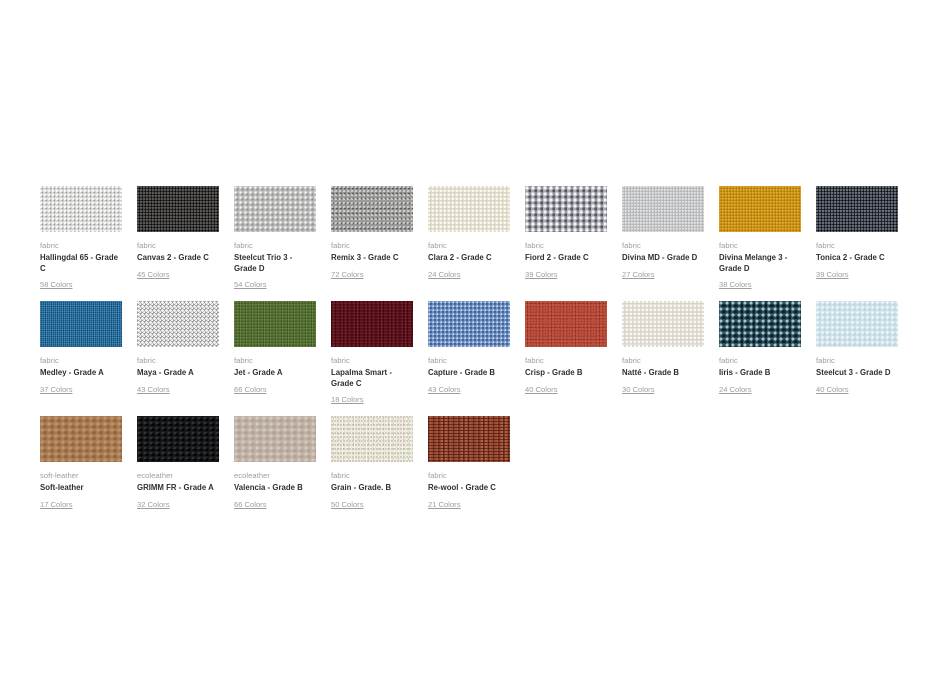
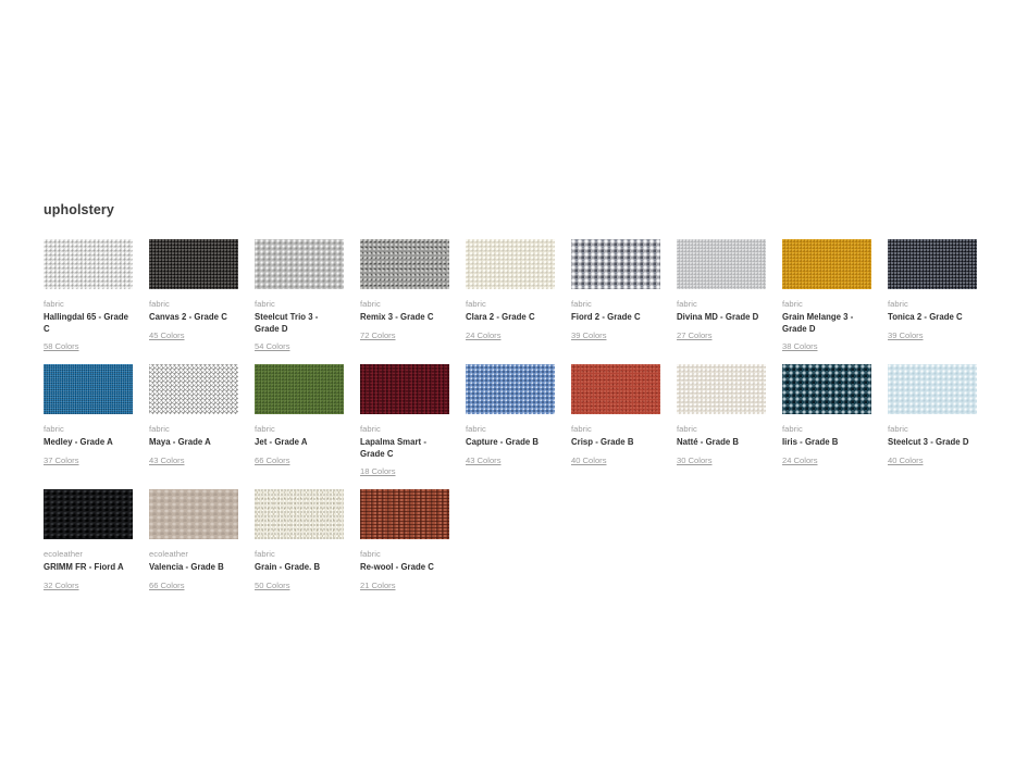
+ upholstery
  fabric
  Hallingdal 65 - Grade C
  58 Colors
  fabric
  Canvas 2 - Grade C
  45 Colors
  fabric
  Steelcut Trio 3 - Grade D
  54 Colors
  fabric
  Remix 3 - Grade C
  72 Colors
  fabric
  Clara 2 - Grade C
  24 Colors
  fabric
  Fiord 2 - Grade C
  39 Colors
  fabric
  Divina MD - Grade D
  27 Colors
  fabric
- Divina Melange 3 - Grade D
+ Grain Melange 3 - Grade D
  38 Colors
  fabric
  Tonica 2 - Grade C
  39 Colors
  fabric
  Medley - Grade A
  37 Colors
  fabric
  Maya - Grade A
  43 Colors
  fabric
  Jet - Grade A
  66 Colors
  fabric
  Lapalma Smart - Grade C
  18 Colors
  fabric
  Capture - Grade B
  43 Colors
  fabric
  Crisp - Grade B
  40 Colors
  fabric
  Natté - Grade B
  30 Colors
  fabric
  Iiris - Grade B
  24 Colors
  fabric
  Steelcut 3 - Grade D
  40 Colors
- soft-leather
- Soft-leather
- 17 Colors
  ecoleather
- GRIMM FR - Grade A
+ GRIMM FR - Fiord A
  32 Colors
  ecoleather
  Valencia - Grade B
  66 Colors
  fabric
  Grain - Grade. B
  50 Colors
  fabric
  Re-wool - Grade C
  21 Colors
